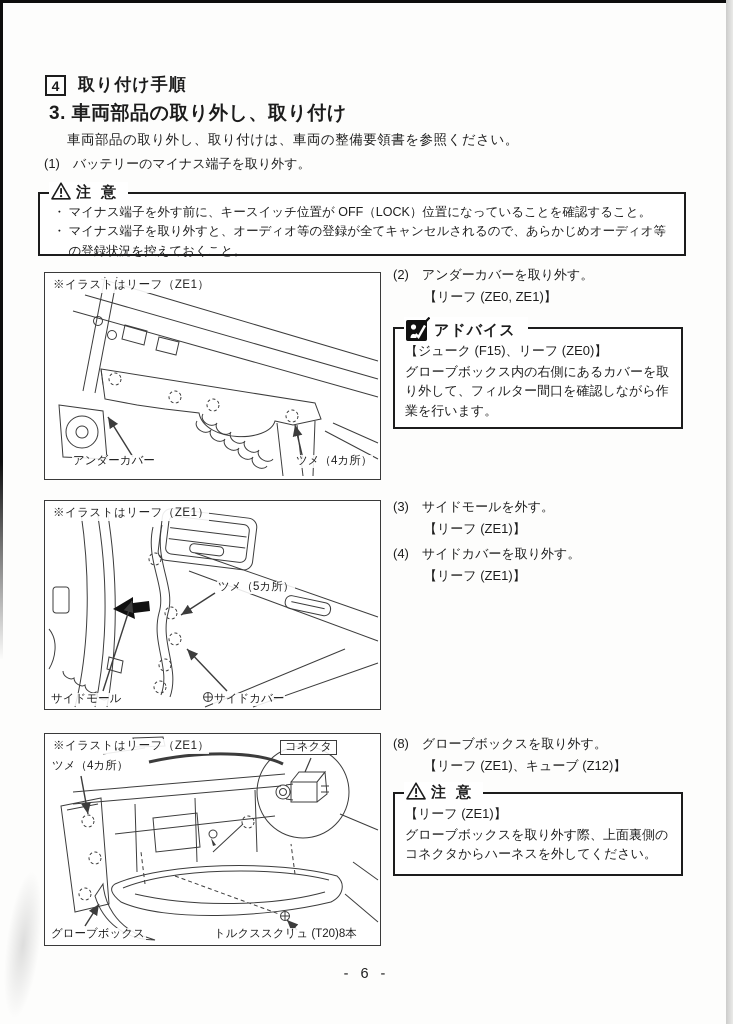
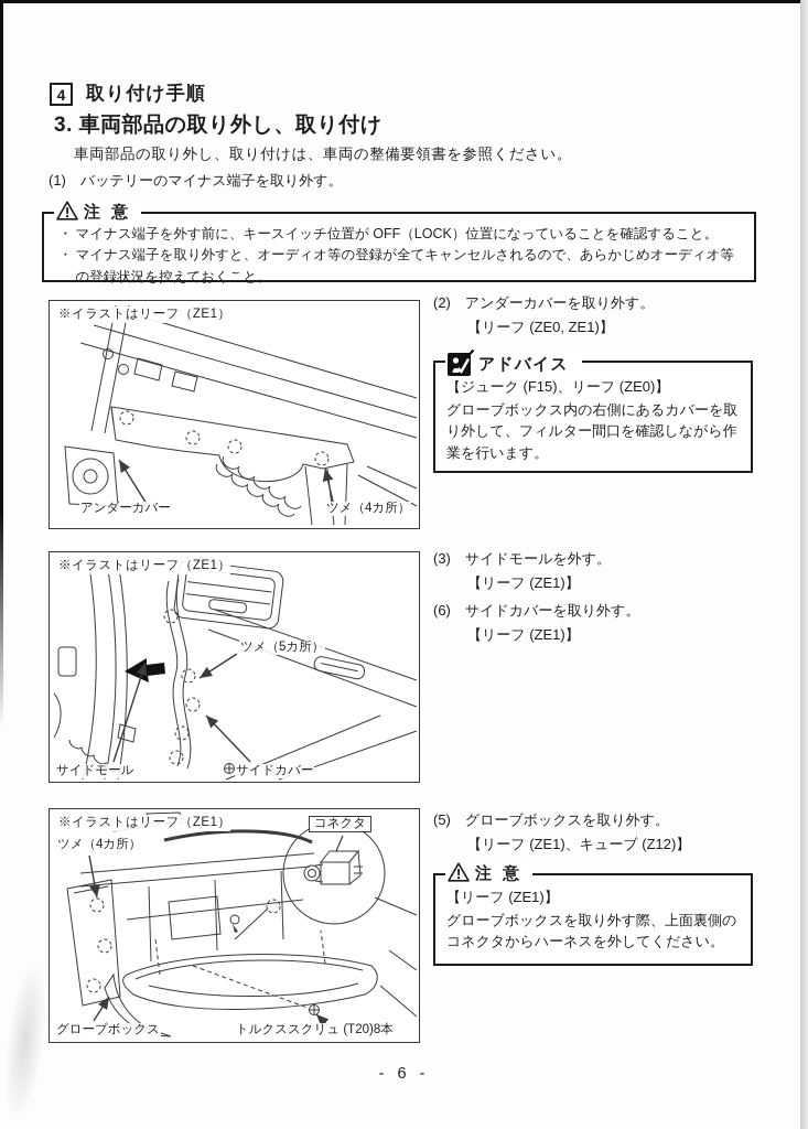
  4
  取り付け手順
  3. 車両部品の取り外し、取り付け
  車両部品の取り外し、取り付けは、車両の整備要領書を参照ください。
  (1)
  バッテリーのマイナス端子を取り外す。
  注 意
  ・
  マイナス端子を外す前に、キースイッチ位置が OFF（LOCK）位置になっていることを確認すること。
  ・
  マイナス端子を取り外すと、オーディオ等の登録が全てキャンセルされるので、あらかじめオーディオ等の登録状況を控えておくこと。
  ※イラストはリーフ（ZE1）
  アンダーカバー
  ツメ（4カ所）
  (2)
  アンダーカバーを取り外す。
  【リーフ (ZE0, ZE1)】
  アドバイス
  【ジューク (F15)、リーフ (ZE0)】
  グローブボックス内の右側にあるカバーを取り外して、フィルター間口を確認しながら作業を行います。
  ※イラストはリーフ（ZE1）
  ツメ（5カ所）
  サイドモール
  サイドカバー
  (3)
  サイドモールを外す。
  【リーフ (ZE1)】
- (4)
+ (6)
  サイドカバーを取り外す。
  【リーフ (ZE1)】
  ※イラストはリーフ（ZE1）
  コネクタ
  ツメ（4カ所）
  グローブボックス
  トルクススクリュ (T20)8本
- (8)
+ (5)
  グローブボックスを取り外す。
  【リーフ (ZE1)、キューブ (Z12)】
  注 意
  【リーフ (ZE1)】
  グローブボックスを取り外す際、上面裏側のコネクタからハーネスを外してください。
  - 6 -
